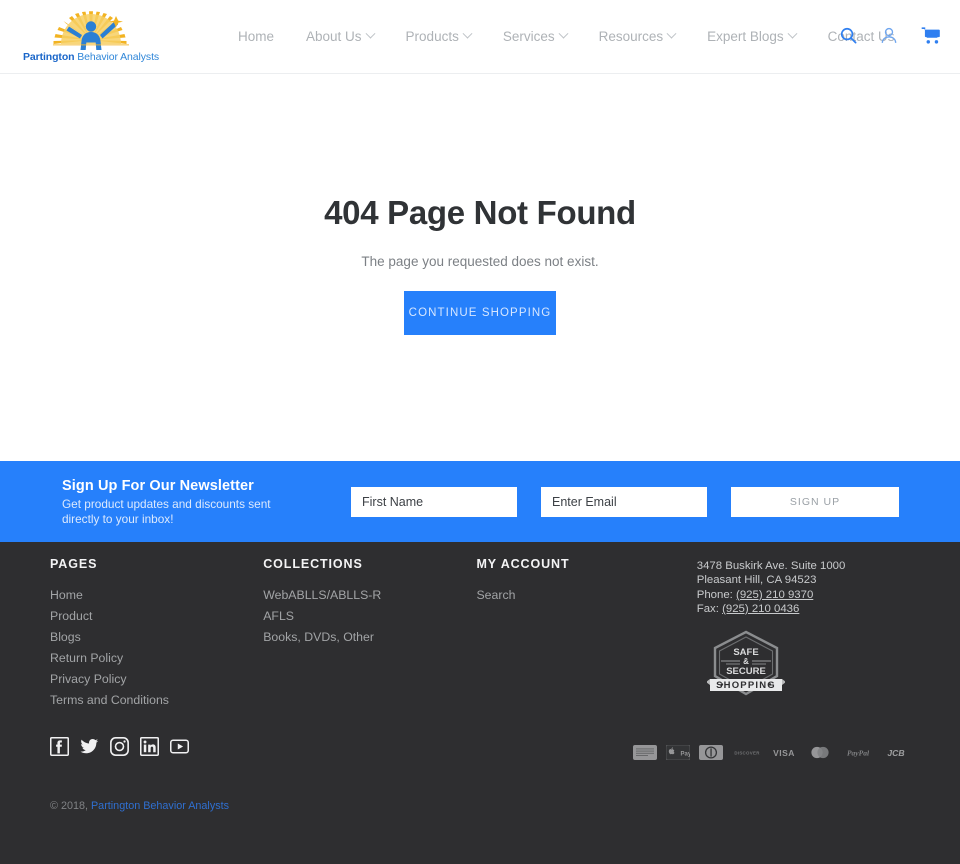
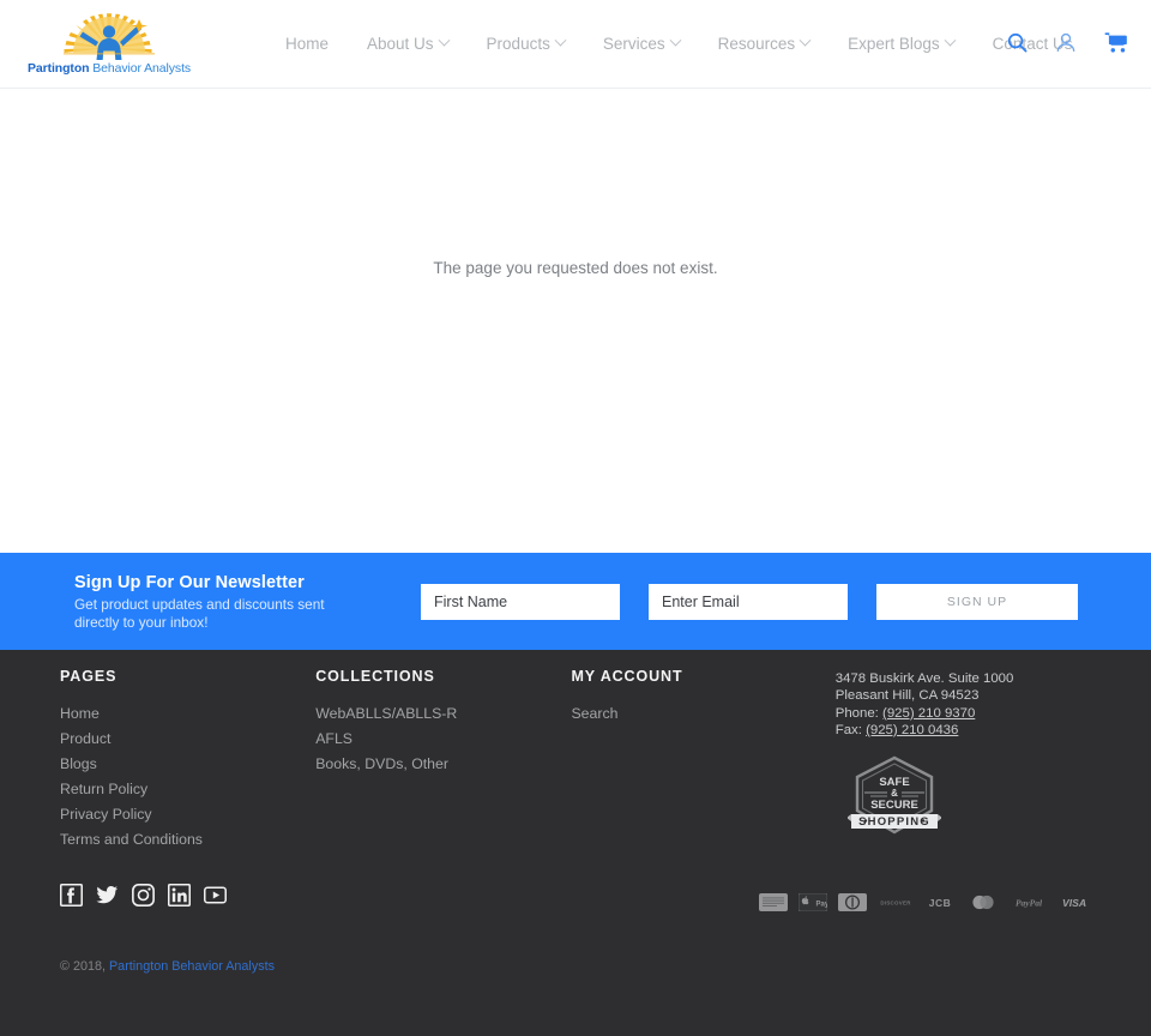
  Partington Behavior Analysts
  Home
  About Us
  Products
  Services
  Resources
  Expert Blogs
  Contact U
- 404 Page Not Found
  The page you requested does not exist.
- CONTINUE SHOPPING
  Sign Up For Our Newsletter
  Get product updates and discounts sent
  directly to your inbox!
  First Name
  Enter Email
  SIGN UP
  PAGES
  Home
  Product
  Blogs
  Return Policy
  Privacy Policy
  Terms and Conditions
  COLLECTIONS
  WebABLLS/ABLLS-R
  AFLS
  Books, DVDs, Other
  MY ACCOUNT
  Search
  3478 Buskirk Ave. Suite 1000
  Pleasant Hill, CA 94523
  Phone: (925) 210 9370
  Fax: (925) 210 0436
  SAFE
  &
  SECURE
  SHOPPING
- VISA
+ JCB
  PayPal
- JCB
+ VISA
  © 2018, Partington Behavior Analysts
